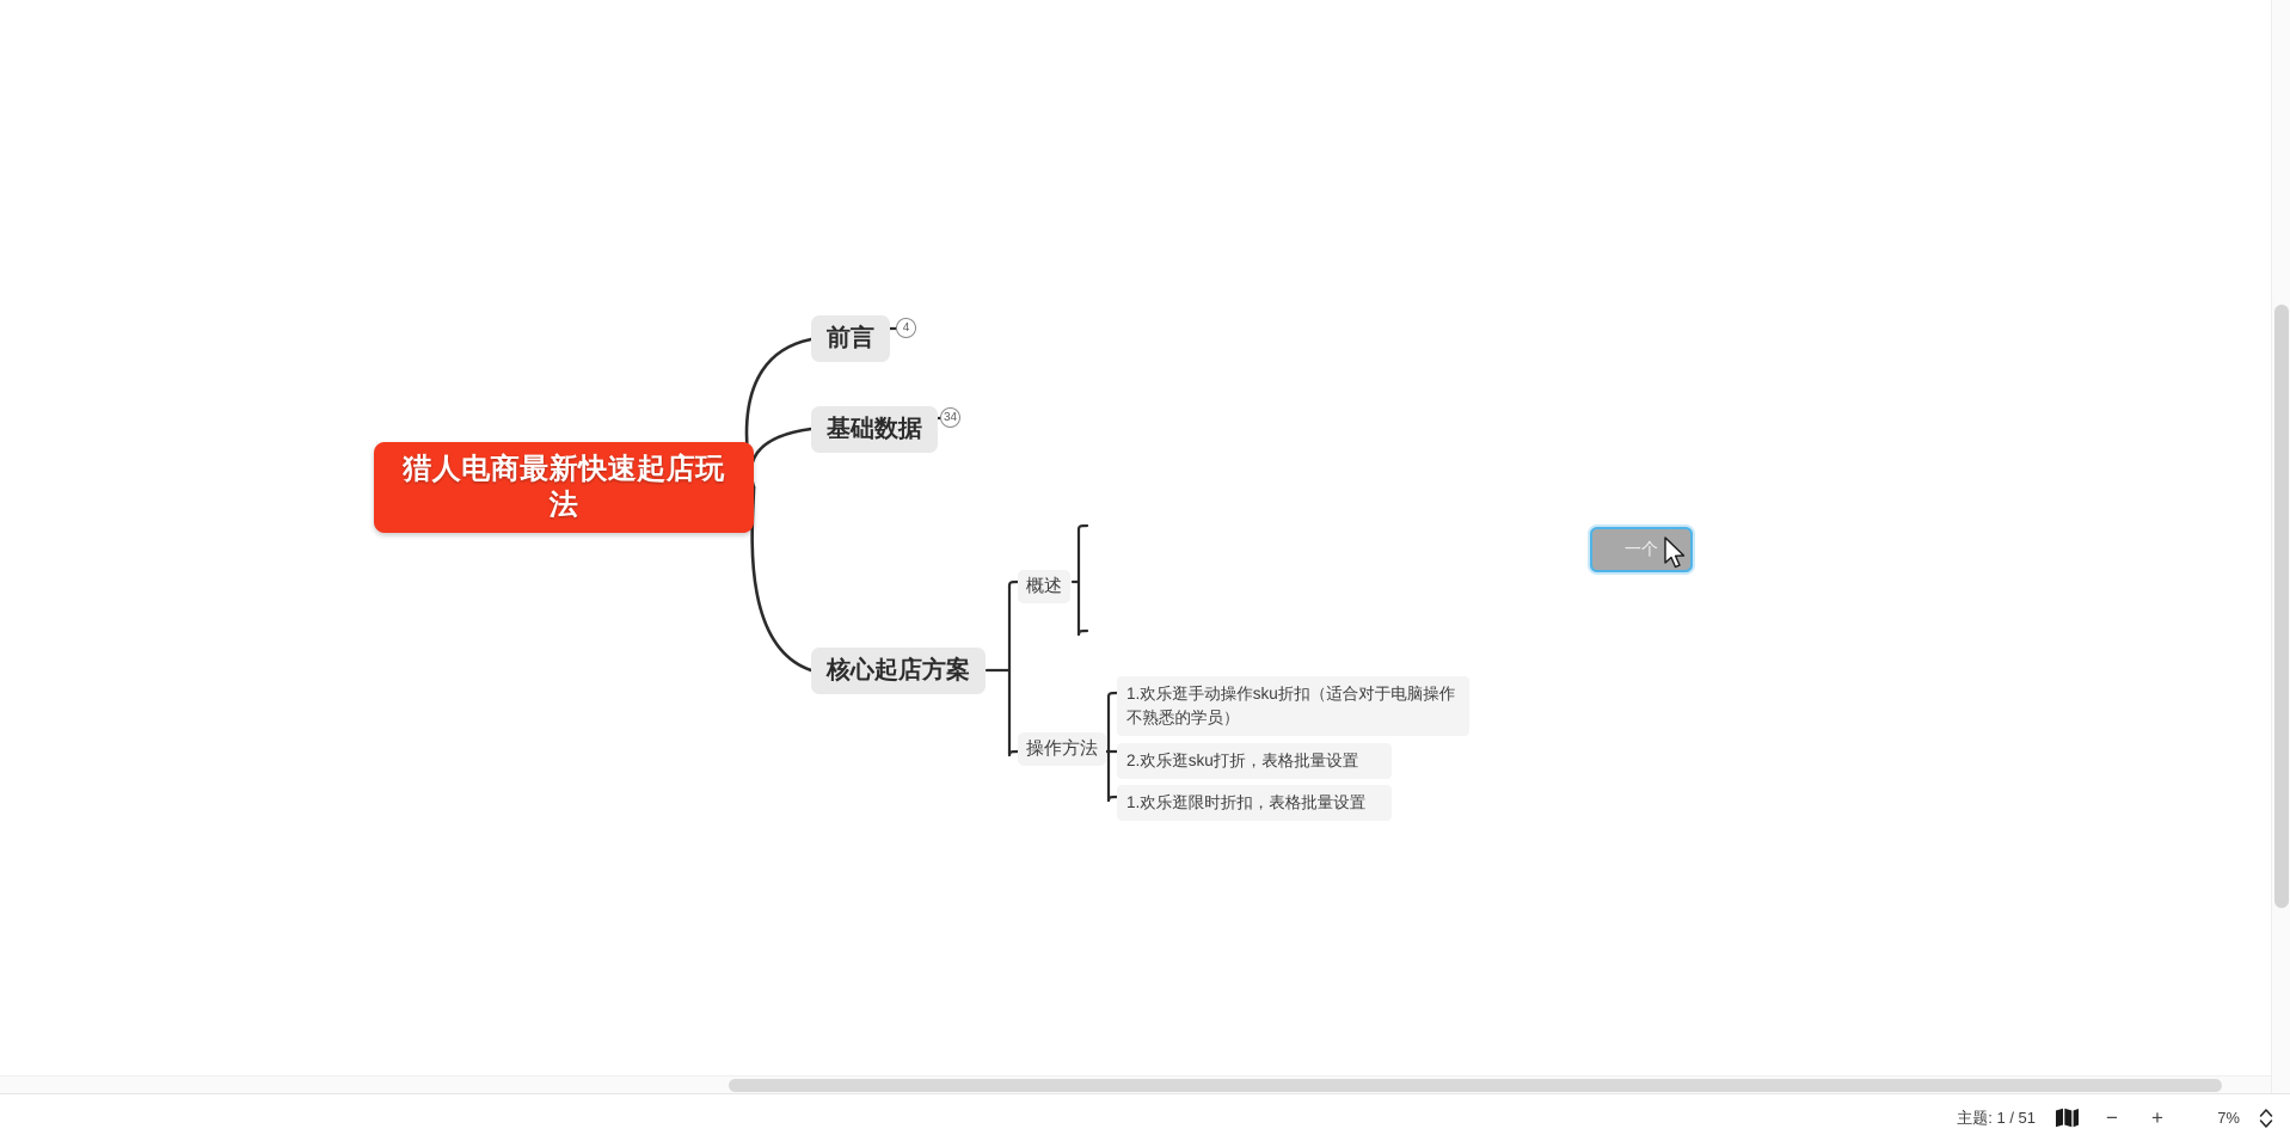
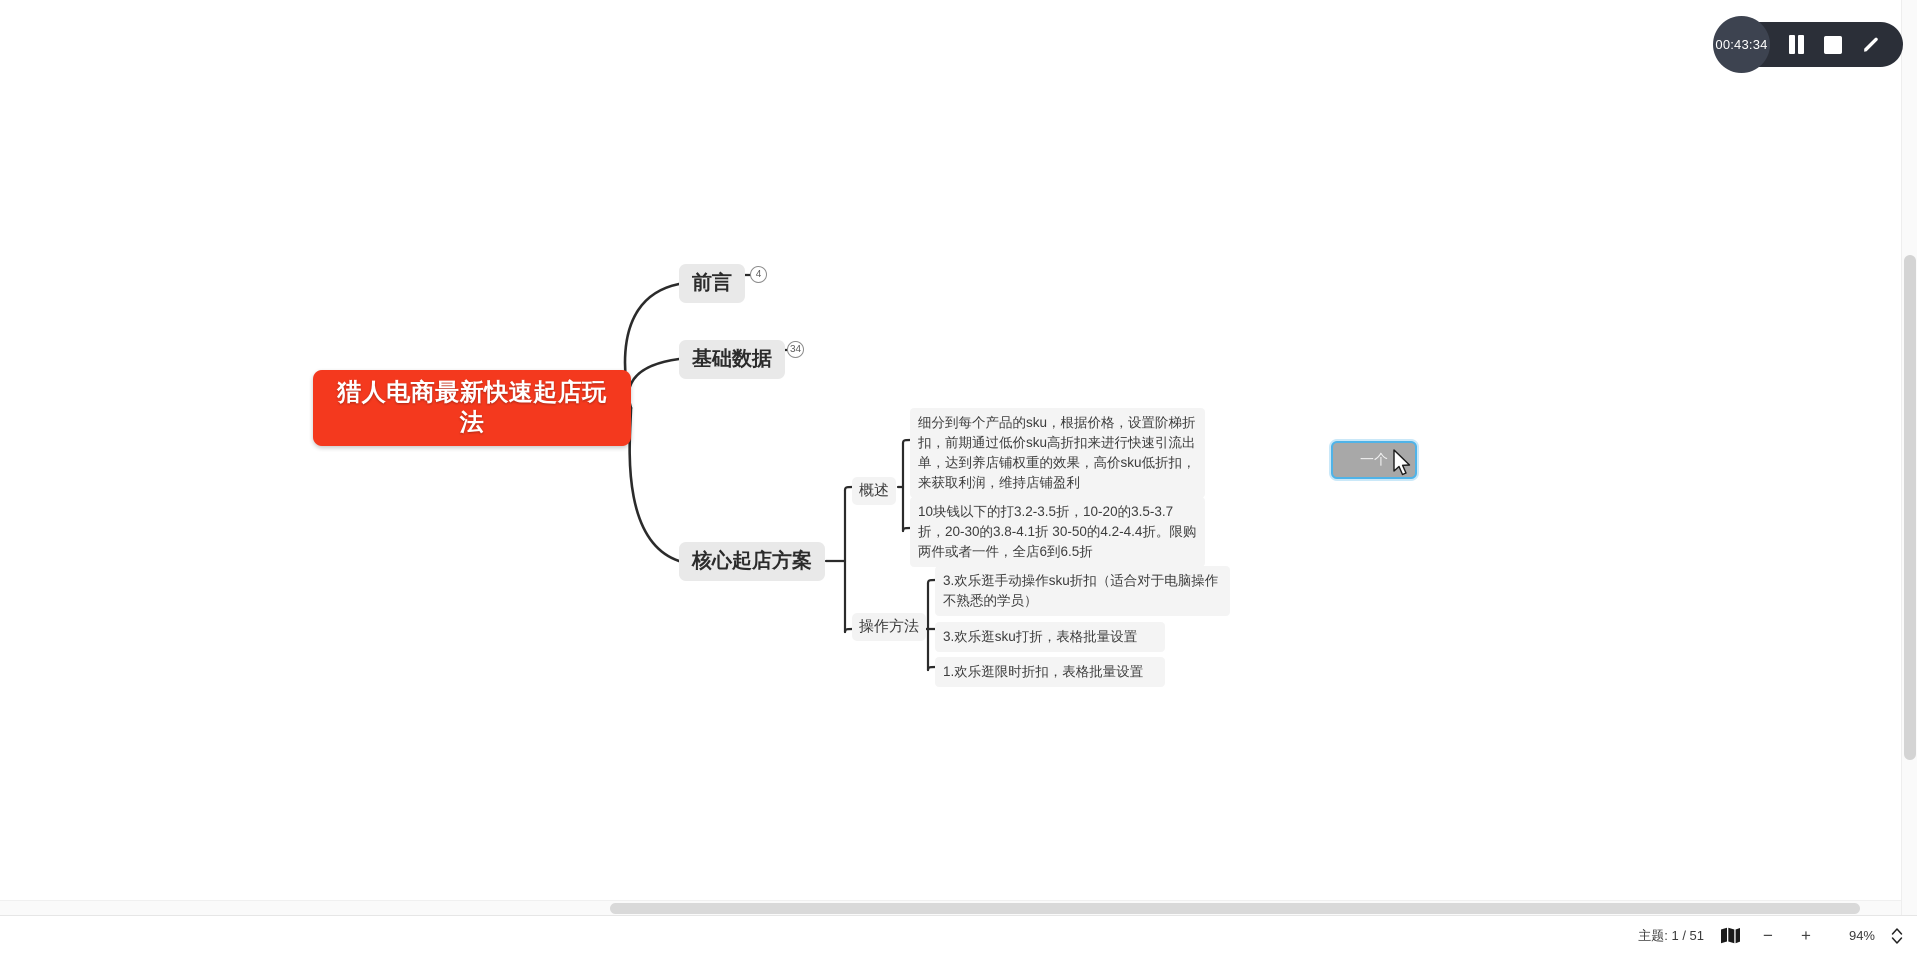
  猎人电商最新快速起店玩法
  前言
  4
  基础数据
  34
  核心起店方案
  概述
  操作方法
+ 细分到每个产品的sku，根据价格，设置阶梯折扣，前期通过低价sku高折扣来进行快速引流出单，达到养店铺权重的效果，高价sku低折扣，来获取利润，维持店铺盈利
+ 10块钱以下的打3.2-3.5折，10-20的3.5-3.7折，20-30的3.8-4.1折 30-50的4.2-4.4折。限购两件或者一件，全店6到6.5折
- 1.欢乐逛手动操作sku折扣（适合对于电脑操作不熟悉的学员）
+ 3.欢乐逛手动操作sku折扣（适合对于电脑操作不熟悉的学员）
- 2.欢乐逛sku打折，表格批量设置
+ 3.欢乐逛sku打折，表格批量设置
  1.欢乐逛限时折扣，表格批量设置
  一个
+ 00:43:34
  主题: 1 / 51
  −
  +
- 7%
+ 94%
